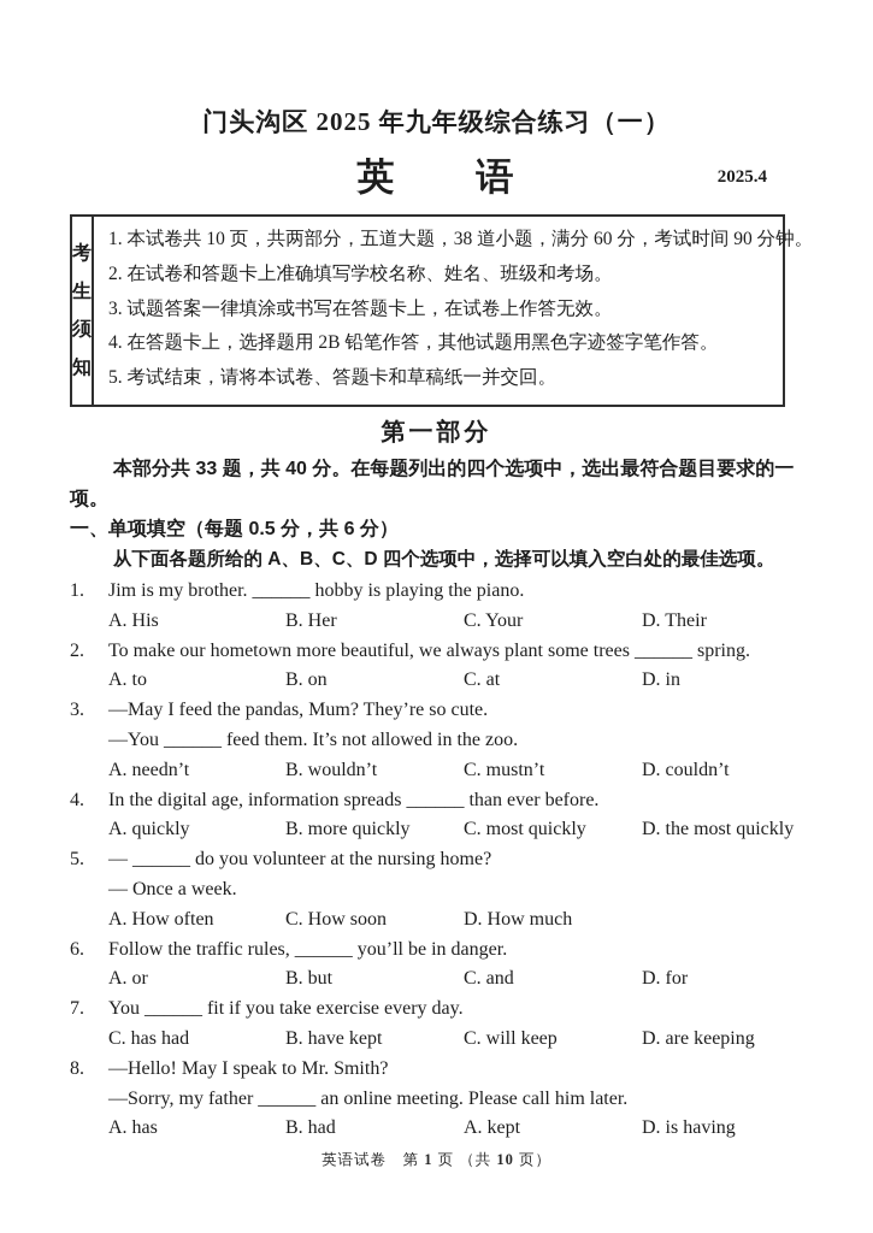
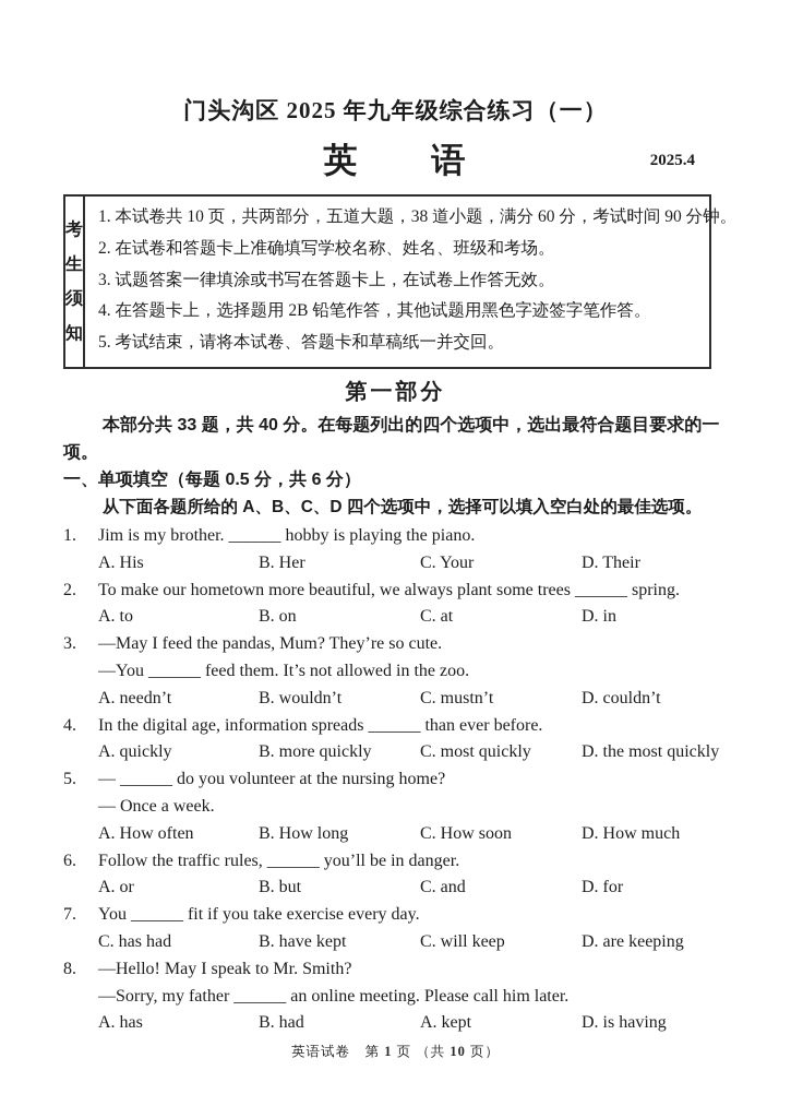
  门头沟区 2025 年九年级综合练习（一）
  英 语
  2025.4
  考
  生
  须
  知
  1. 本试卷共 10 页，共两部分，五道大题，38 道小题，满分 60 分，考试时间 90 分钟。
  2. 在试卷和答题卡上准确填写学校名称、姓名、班级和考场。
  3. 试题答案一律填涂或书写在答题卡上，在试卷上作答无效。
  4. 在答题卡上，选择题用 2B 铅笔作答，其他试题用黑色字迹签字笔作答。
  5. 考试结束，请将本试卷、答题卡和草稿纸一并交回。
  第一部分
  本部分共 33 题，共 40 分。在每题列出的四个选项中，选出最符合题目要求的一项。
  一、单项填空（每题 0.5 分，共 6 分）
  从下面各题所给的 A、B、C、D 四个选项中，选择可以填入空白处的最佳选项。
  1.
  Jim is my brother. ______ hobby is playing the piano.
  A. His
  B. Her
  C. Your
  D. Their
  2.
  To make our hometown more beautiful, we always plant some trees ______ spring.
  A. to
  B. on
  C. at
  D. in
  3.
  —May I feed the pandas, Mum? They’re so cute.
  —You ______ feed them. It’s not allowed in the zoo.
  A. needn’t
  B. wouldn’t
  C. mustn’t
  D. couldn’t
  4.
  In the digital age, information spreads ______ than ever before.
  A. quickly
  B. more quickly
  C. most quickly
  D. the most quickly
  5.
  — ______ do you volunteer at the nursing home?
  — Once a week.
  A. How often
+ B. How long
  C. How soon
  D. How much
  6.
  Follow the traffic rules, ______ you’ll be in danger.
  A. or
  B. but
  C. and
  D. for
  7.
  You ______ fit if you take exercise every day.
  C. has had
  B. have kept
  C. will keep
  D. are keeping
  8.
  —Hello! May I speak to Mr. Smith?
  —Sorry, my father ______ an online meeting. Please call him later.
  A. has
  B. had
  A. kept
  D. is having
  英语试卷 第 1 页 （共 10 页）
